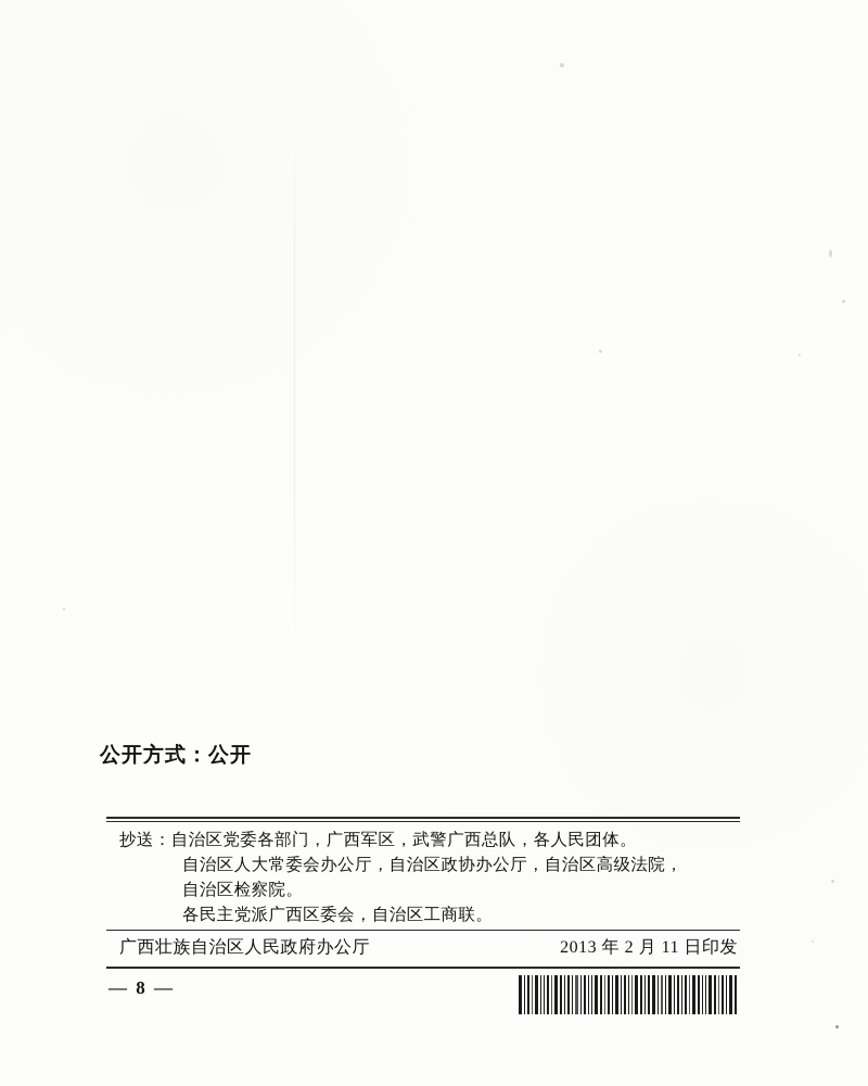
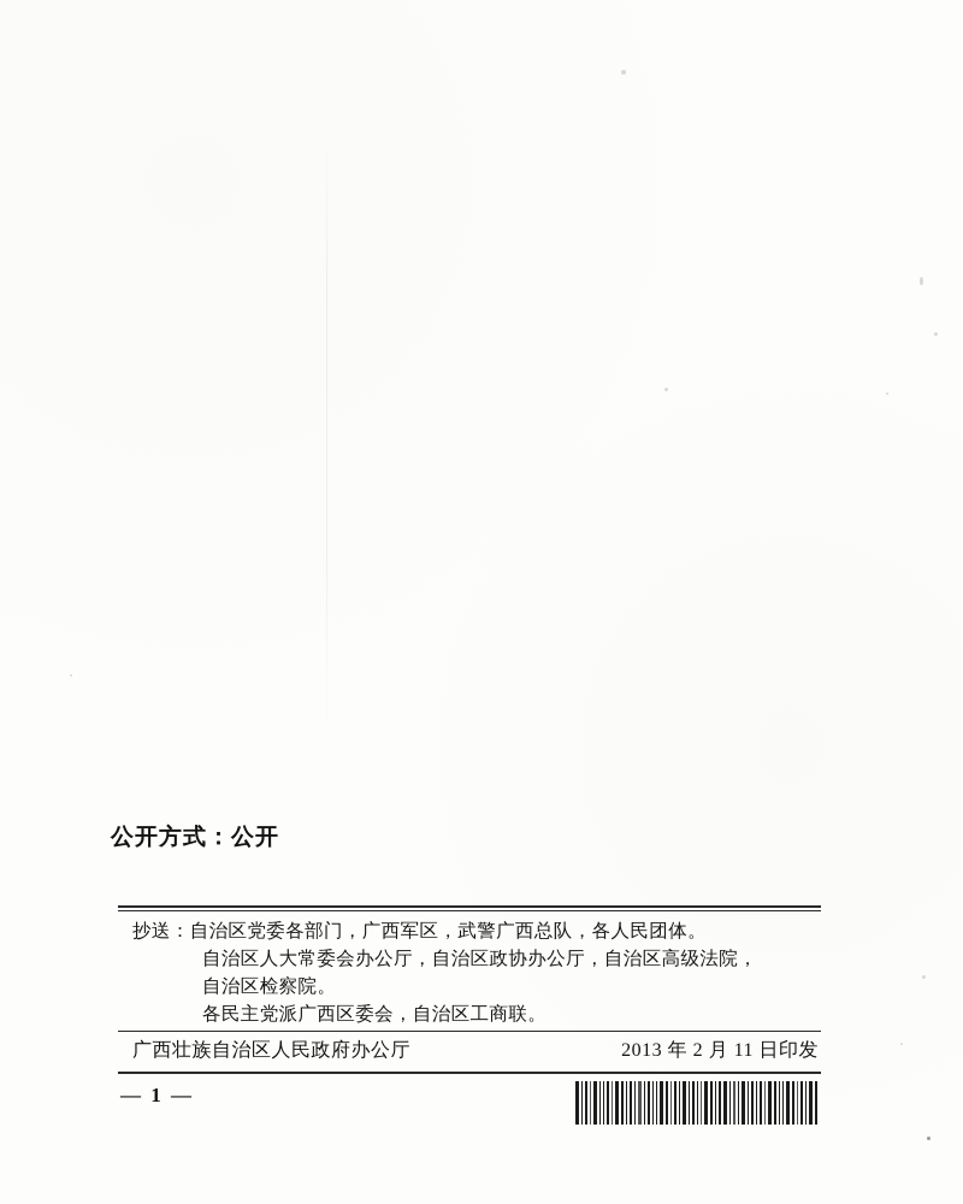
  公开方式：公开
  抄送：自治区党委各部门，广西军区，武警广西总队，各人民团体。
  自治区人大常委会办公厅，自治区政协办公厅，自治区高级法院，
  自治区检察院。
  各民主党派广西区委会，自治区工商联。
  广西壮族自治区人民政府办公厅
  2013 年 2 月 11 日印发
- — 8 —
+ — 1 —
